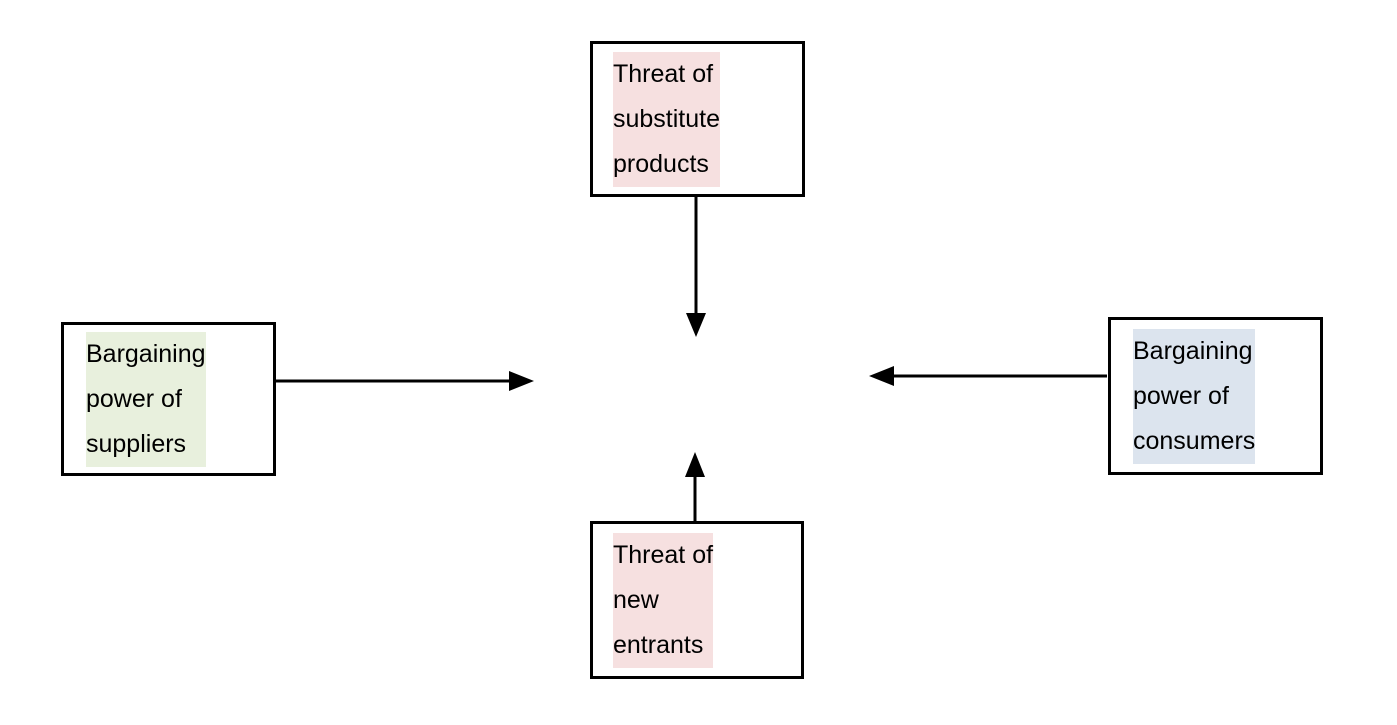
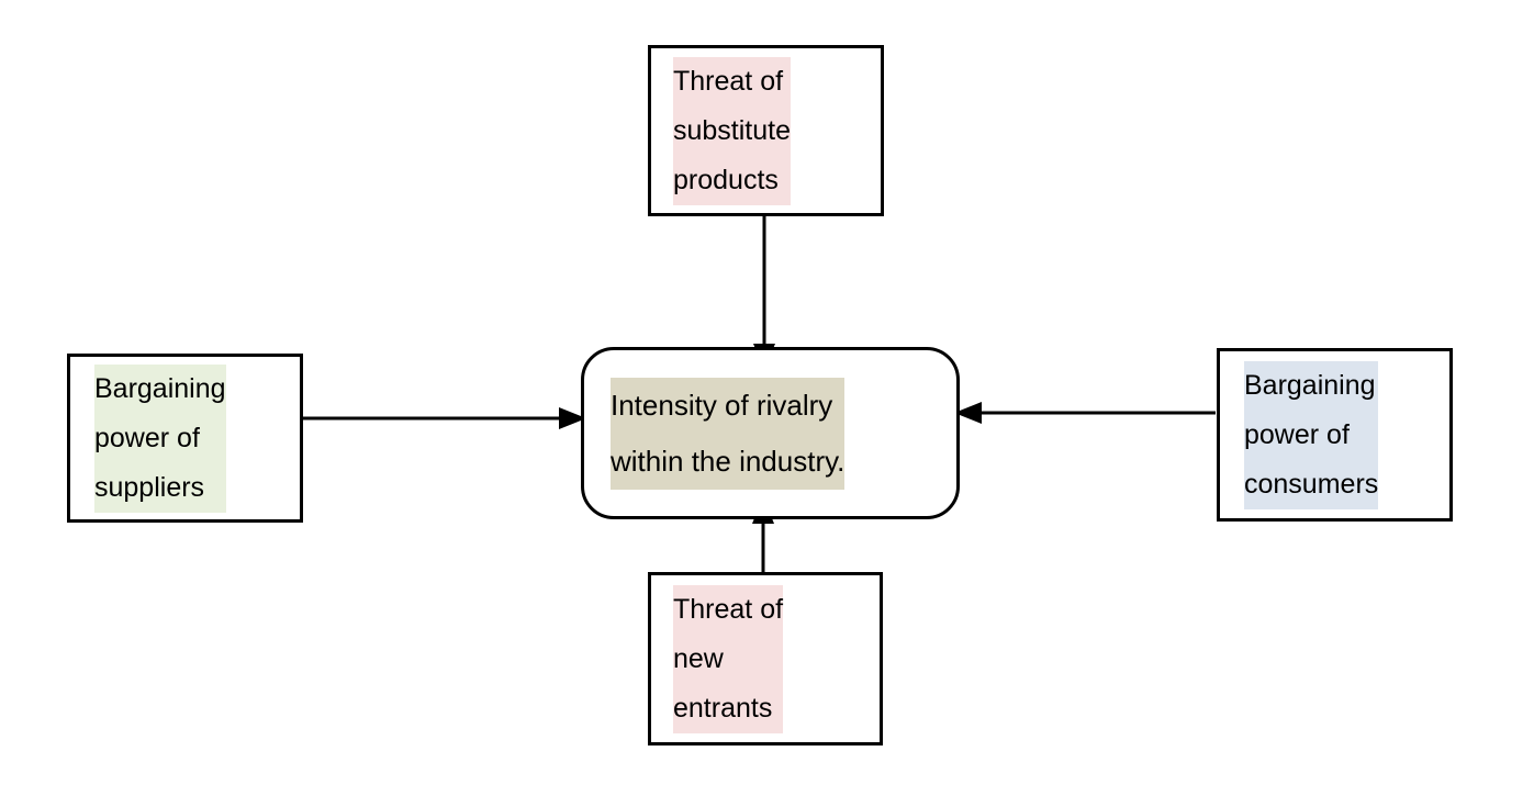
  Threat of
  substitute
  products
  Bargaining
  power of
  suppliers
+ Intensity of rivalry
+ within the industry.
  Bargaining
  power of
  consumers
  Threat of
  new
  entrants
